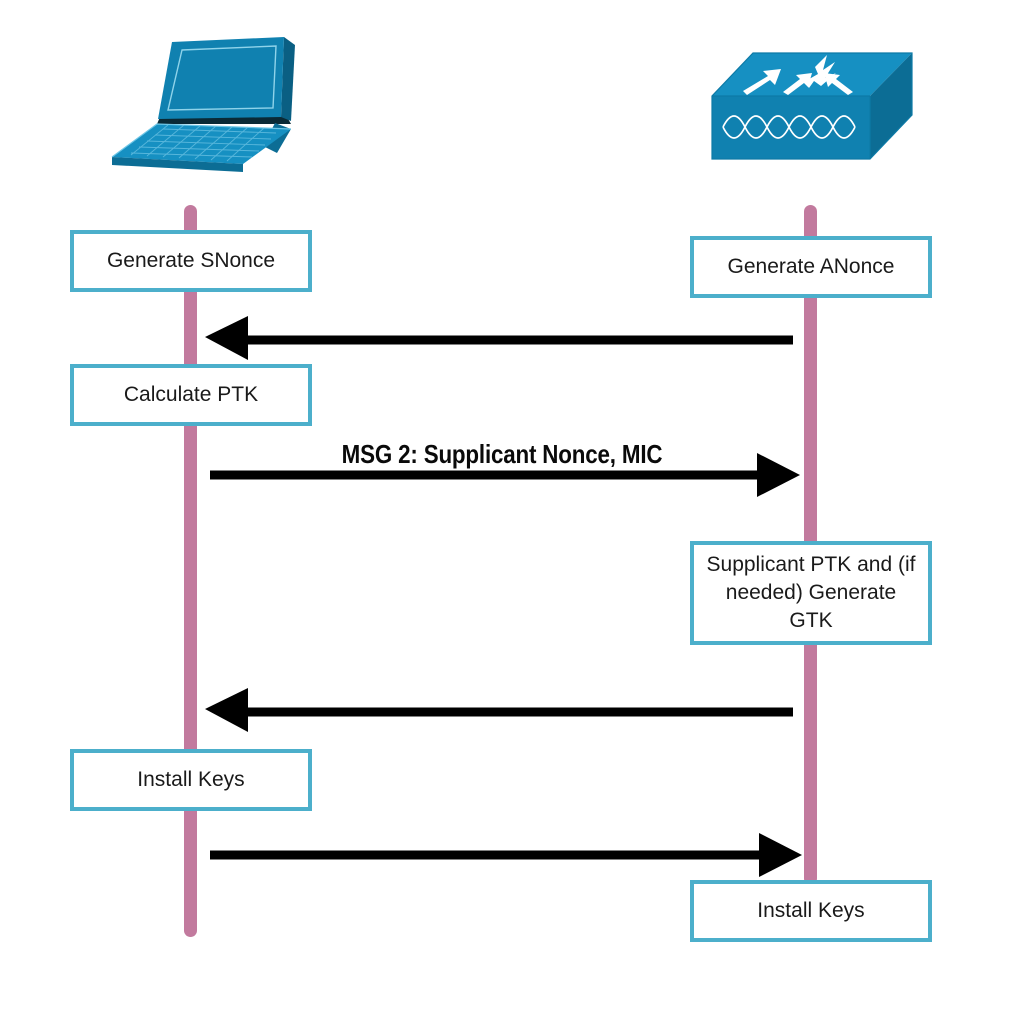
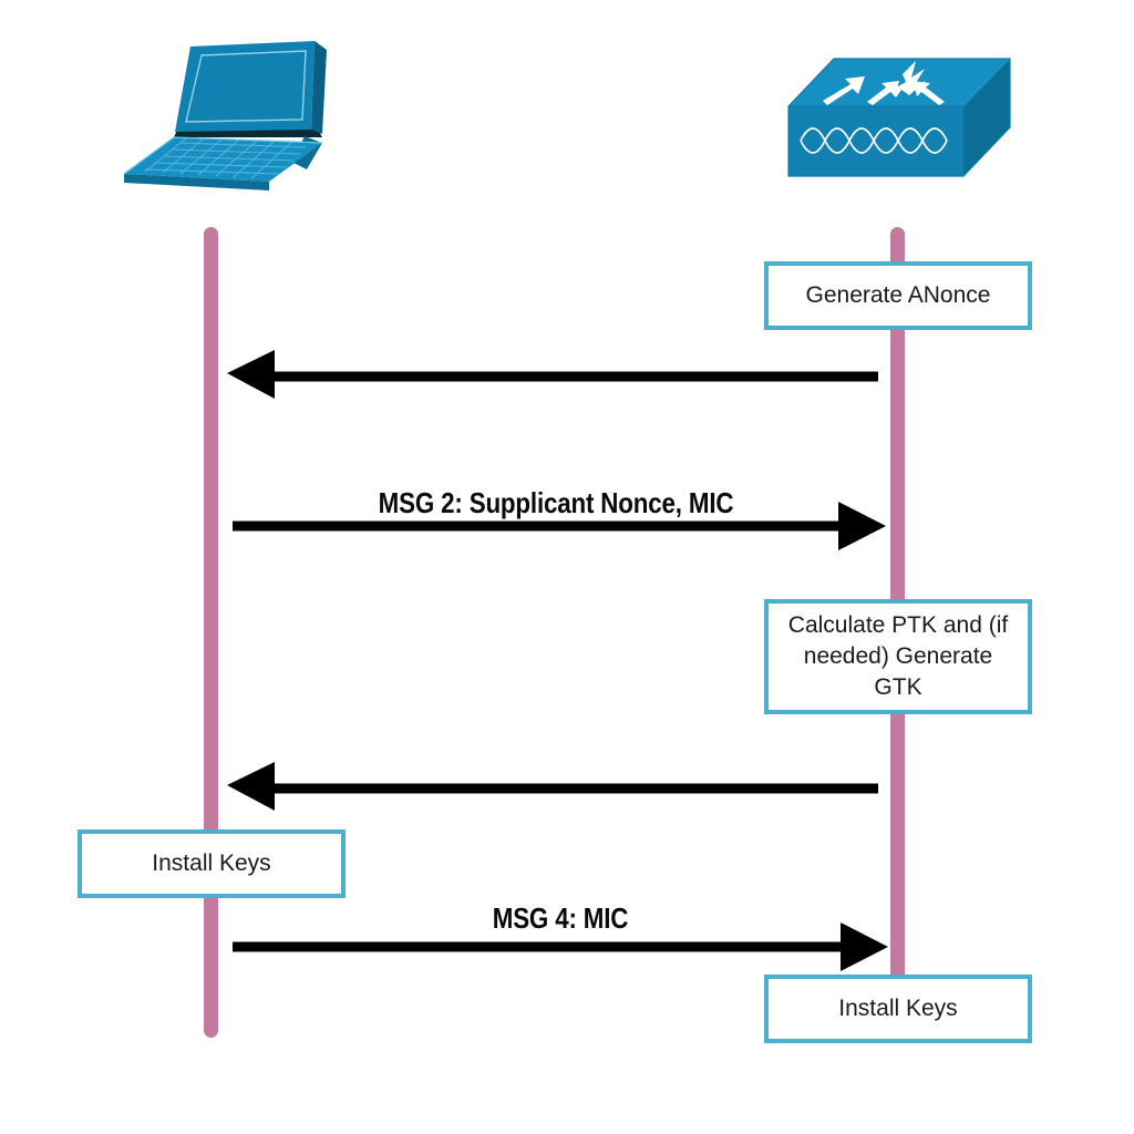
- Generate SNonce
- Calculate PTK
- Supplicant PTK and (if needed) Generate GTK
+ Calculate PTK and (if needed) Generate GTK
  Generate ANonce
  Install Keys
  Install Keys
  MSG 2: Supplicant Nonce, MIC
+ MSG 4: MIC
